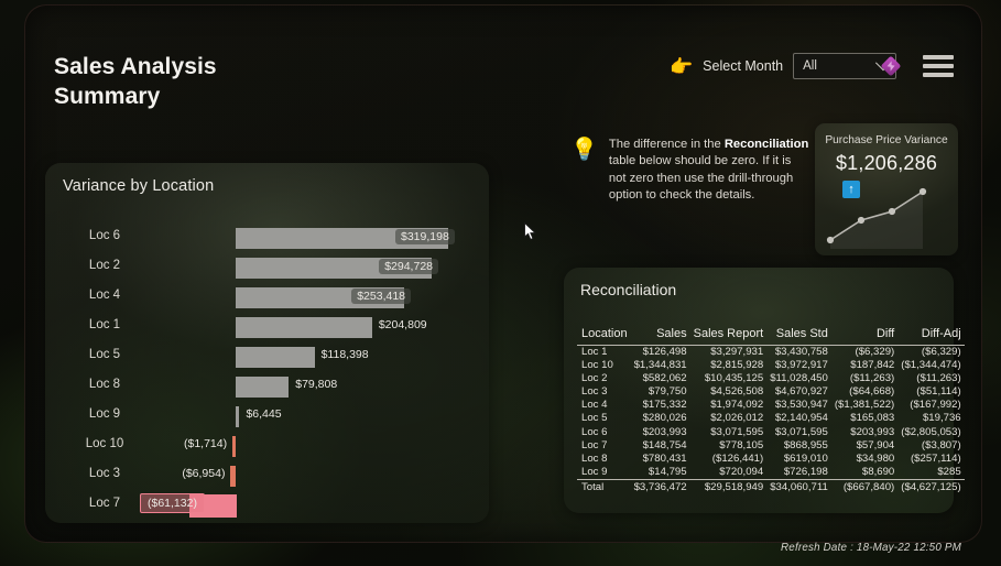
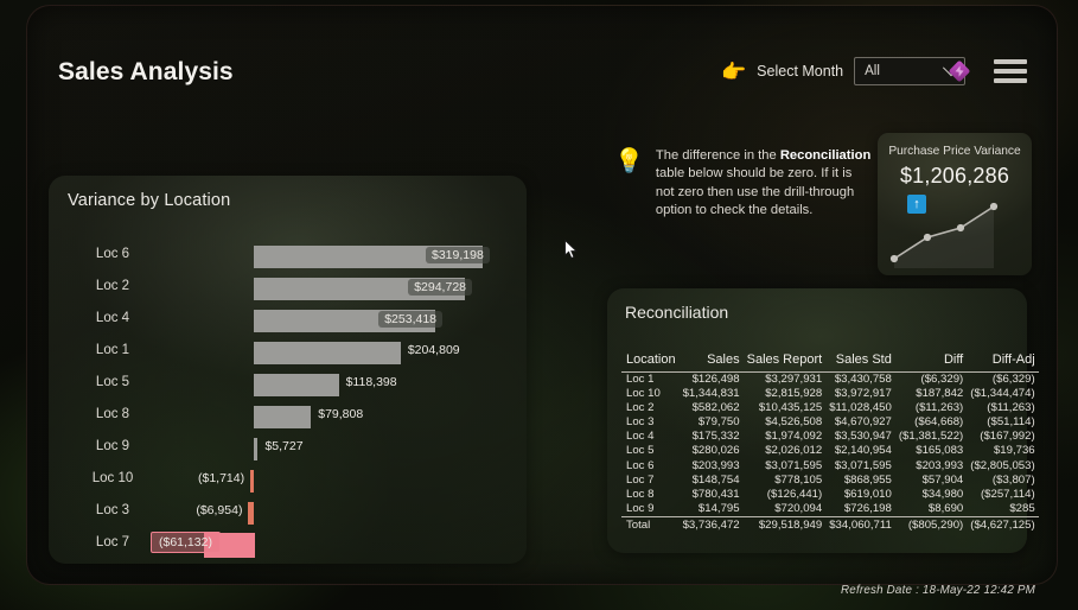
  Sales Analysis
- Summary
  👉
  Select Month
  All
  Variance by Location
  Loc 6
  $319,198
  Loc 2
  $294,728
  Loc 4
  $253,418
  Loc 1
  $204,809
  Loc 5
  $118,398
  Loc 8
  $79,808
  Loc 9
- $6,445
+ $5,727
  Loc 10
  ($1,714)
  Loc 3
  ($6,954)
  Loc 7
  ($61,132)
  💡
  The difference in the Reconciliation table below should be zero. If it is not zero then use the drill-through option to check the details.
  Purchase Price Variance
  $1,206,286
  ↑
  Reconciliation
  Location	Sales	Sales Report	Sales Std	Diff	Diff-Adj
  Loc 1	$126,498	$3,297,931	$3,430,758	($6,329)	($6,329)
  Loc 10	$1,344,831	$2,815,928	$3,972,917	$187,842	($1,344,474)
  Loc 2	$582,062	$10,435,125	$11,028,450	($11,263)	($11,263)
  Loc 3	$79,750	$4,526,508	$4,670,927	($64,668)	($51,114)
  Loc 4	$175,332	$1,974,092	$3,530,947	($1,381,522)	($167,992)
  Loc 5	$280,026	$2,026,012	$2,140,954	$165,083	$19,736
  Loc 6	$203,993	$3,071,595	$3,071,595	$203,993	($2,805,053)
  Loc 7	$148,754	$778,105	$868,955	$57,904	($3,807)
  Loc 8	$780,431	($126,441)	$619,010	$34,980	($257,114)
  Loc 9	$14,795	$720,094	$726,198	$8,690	$285
- Total	$3,736,472	$29,518,949	$34,060,711	($667,840)	($4,627,125)
+ Total	$3,736,472	$29,518,949	$34,060,711	($805,290)	($4,627,125)
- Refresh Date : 18-May-22 12:50 PM
+ Refresh Date : 18-May-22 12:42 PM
